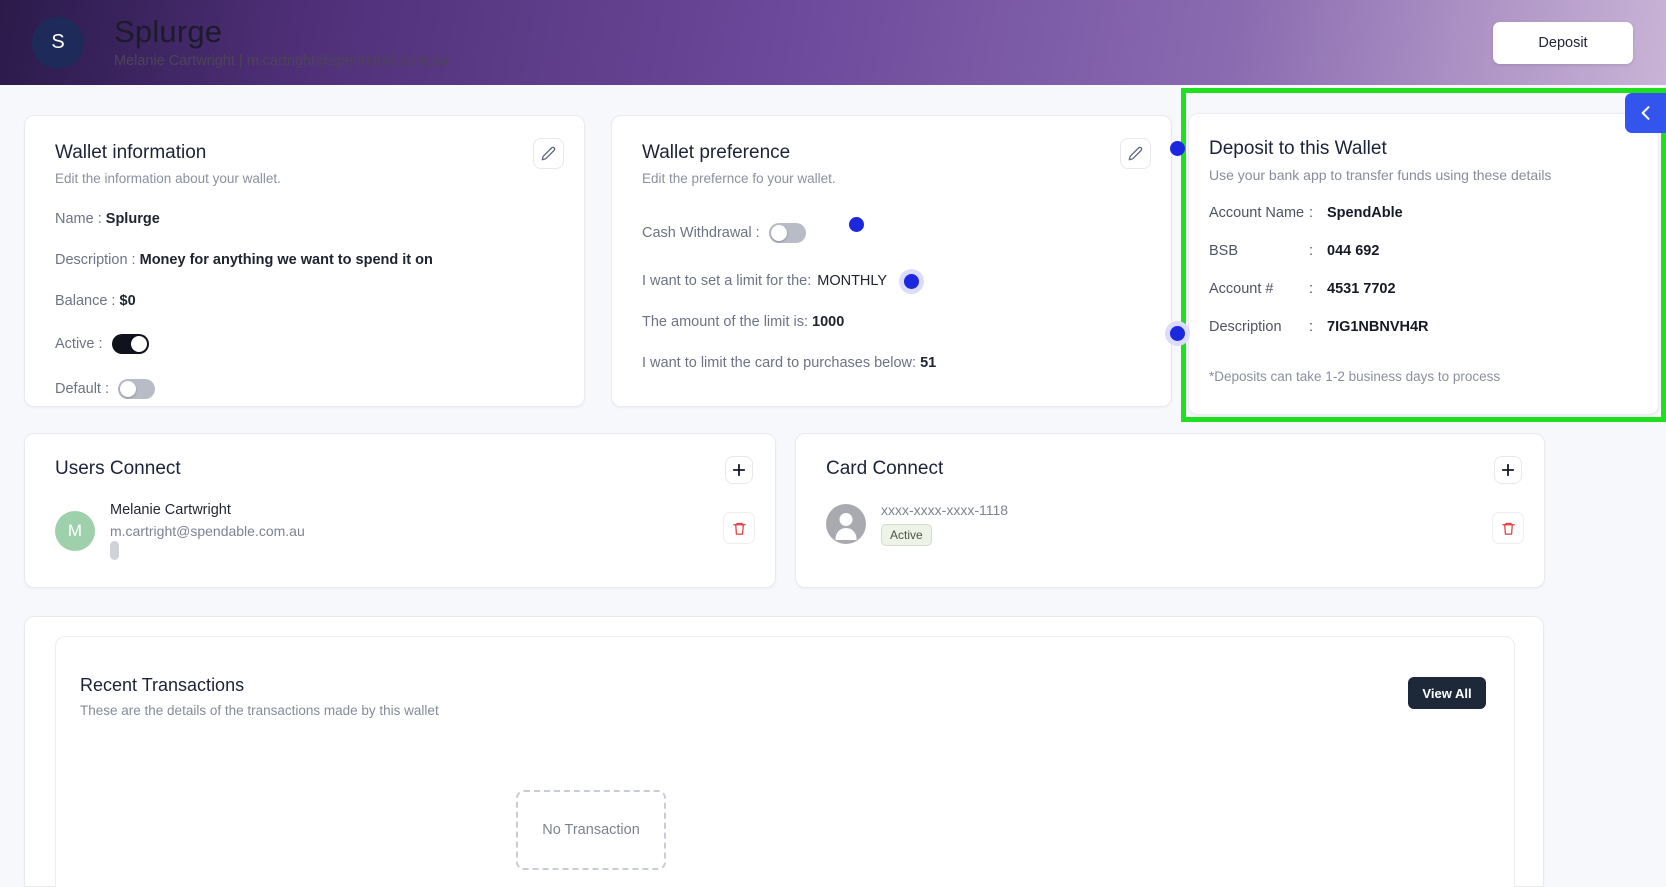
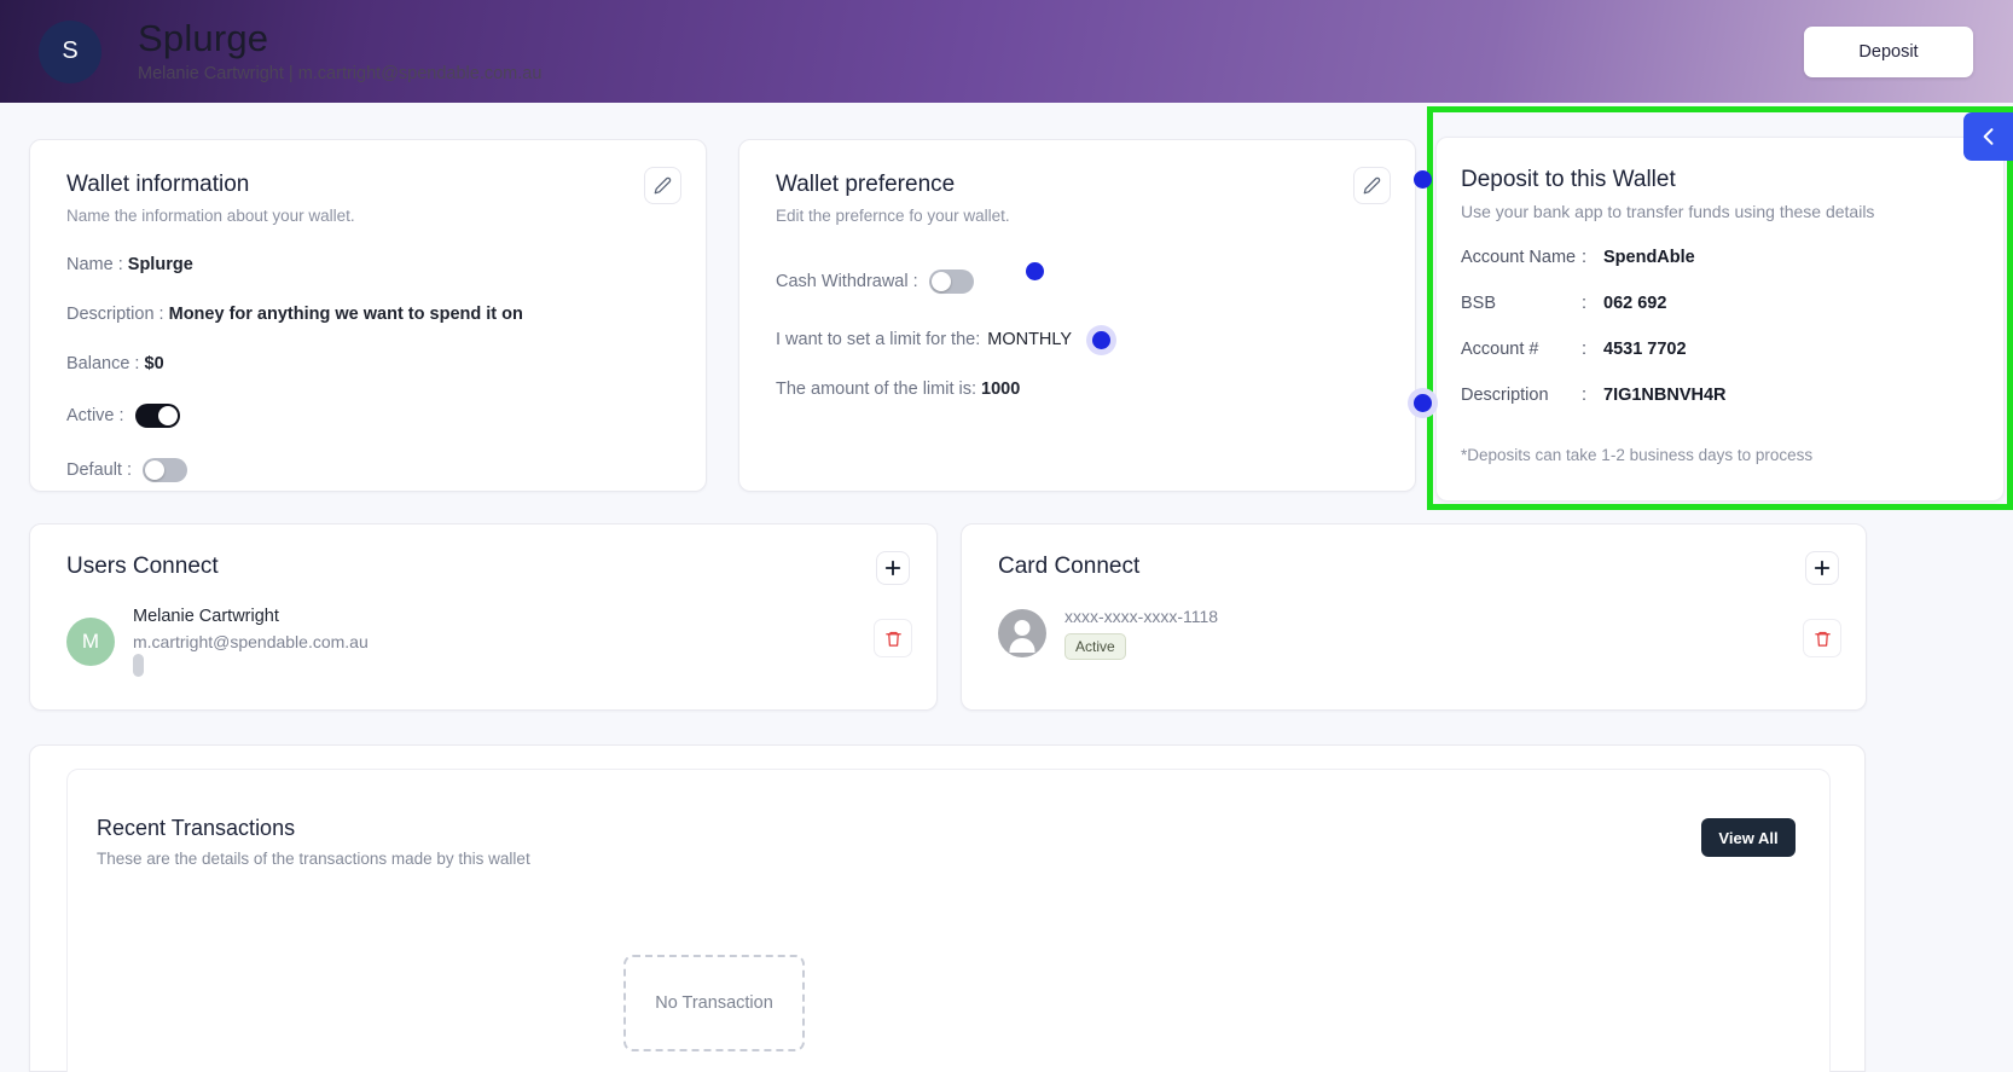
  S
  Splurge
  Melanie Cartwright | m.cartright@spendable.com.au
  Deposit
  Wallet information
- Edit the information about your wallet.
+ Name the information about your wallet.
  Name : Splurge
  Description : Money for anything we want to spend it on
  Balance : $0
  Active :
  Default :
  Wallet preference
  Edit the prefernce fo your wallet.
  Cash Withdrawal :
  I want to set a limit for the:
  MONTHLY
  The amount of the limit is: 1000
- I want to limit the card to purchases below: 51
  Deposit to this Wallet
  Use your bank app to transfer funds using these details
  Account Name
  :
  SpendAble
  BSB
  :
- 044 692
+ 062 692
  Account #
  :
  4531 7702
  Description
  :
  7IG1NBNVH4R
  *Deposits can take 1-2 business days to process
  Users Connect
  M
  Melanie Cartwright
  m.cartright@spendable.com.au
  Card Connect
  xxxx-xxxx-xxxx-1118
  Active
  Recent Transactions
  These are the details of the transactions made by this wallet
  View All
  No Transaction
